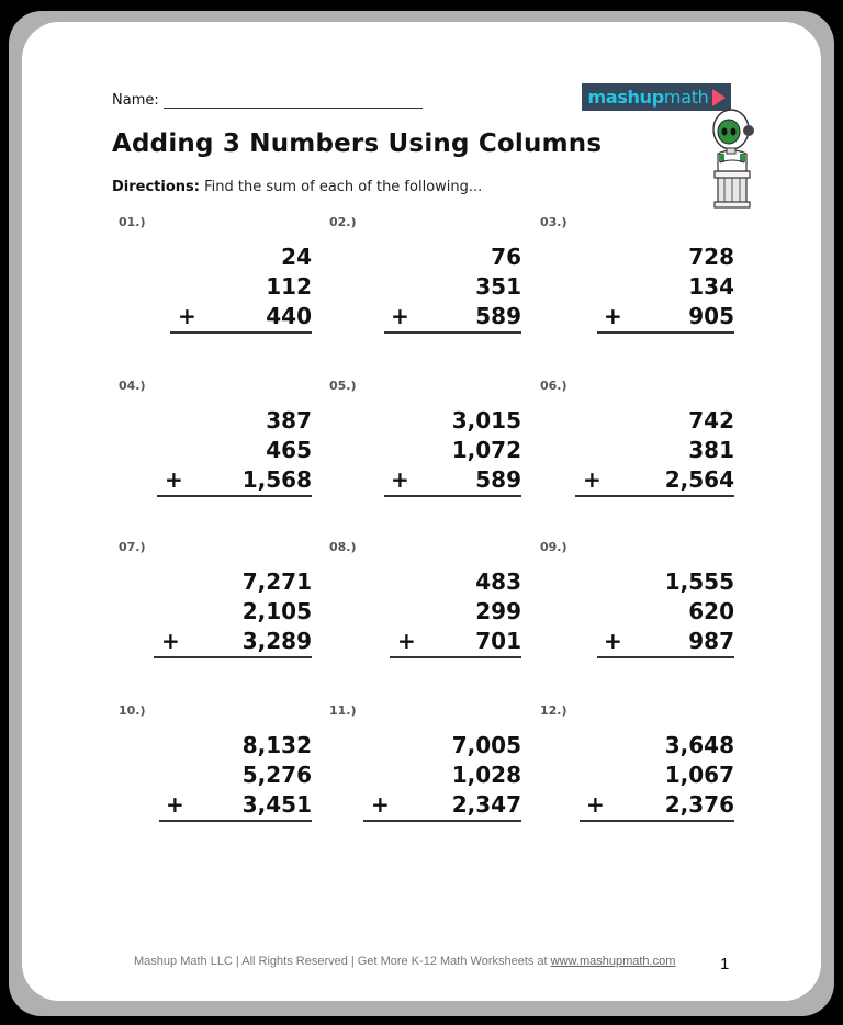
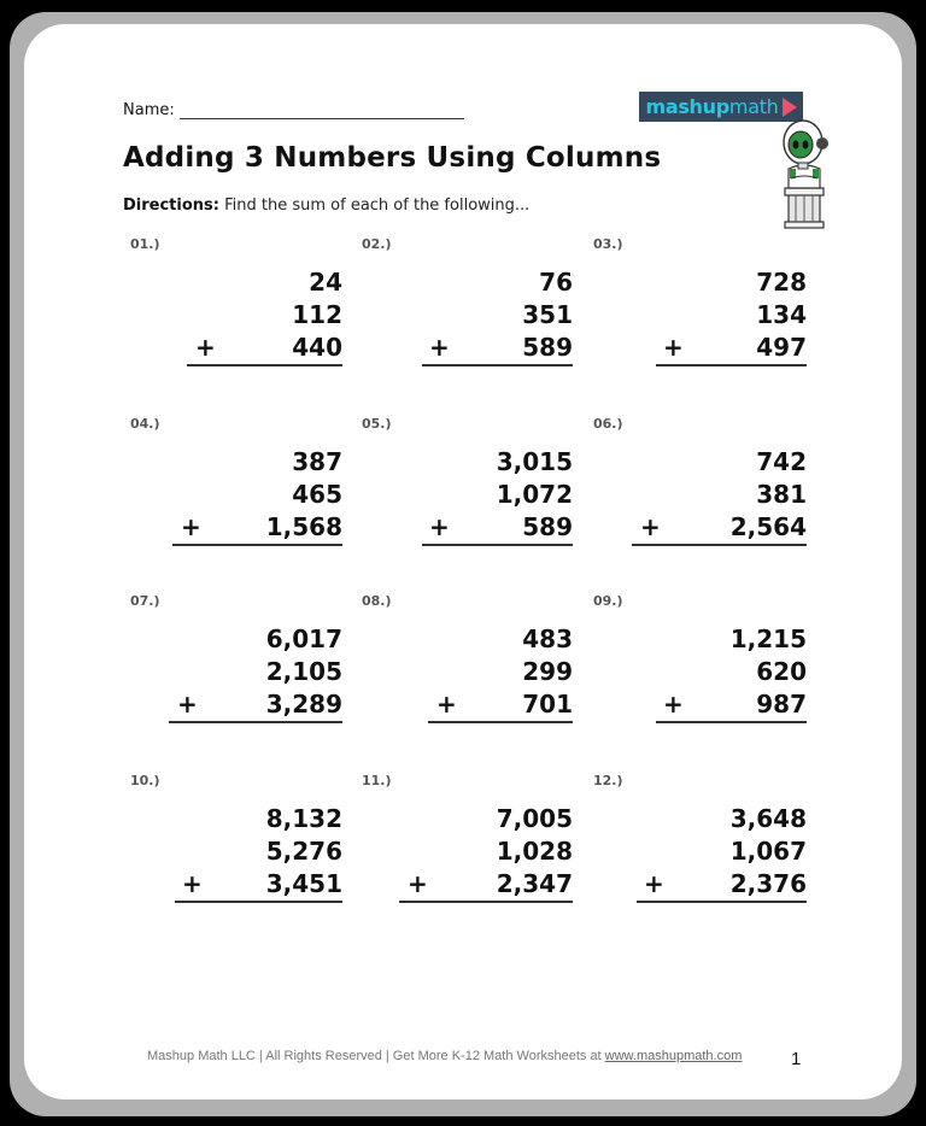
  Name:
  Adding 3 Numbers Using Columns
  Directions: Find the sum of each of the following...
  mashup
  math
  01.)
  24
  112
  +
  440
  02.)
  76
  351
  +
  589
  03.)
  728
  134
  +
- 905
+ 497
  04.)
  387
  465
  +
  1,568
  05.)
  3,015
  1,072
  +
  589
  06.)
  742
  381
  +
  2,564
  07.)
- 7,271
+ 6,017
  2,105
  +
  3,289
  08.)
  483
  299
  +
  701
  09.)
- 1,555
+ 1,215
  620
  +
  987
  10.)
  8,132
  5,276
  +
  3,451
  11.)
  7,005
  1,028
  +
  2,347
  12.)
  3,648
  1,067
  +
  2,376
  Mashup Math LLC | All Rights Reserved | Get More K-12 Math Worksheets at www.mashupmath.com
  1
